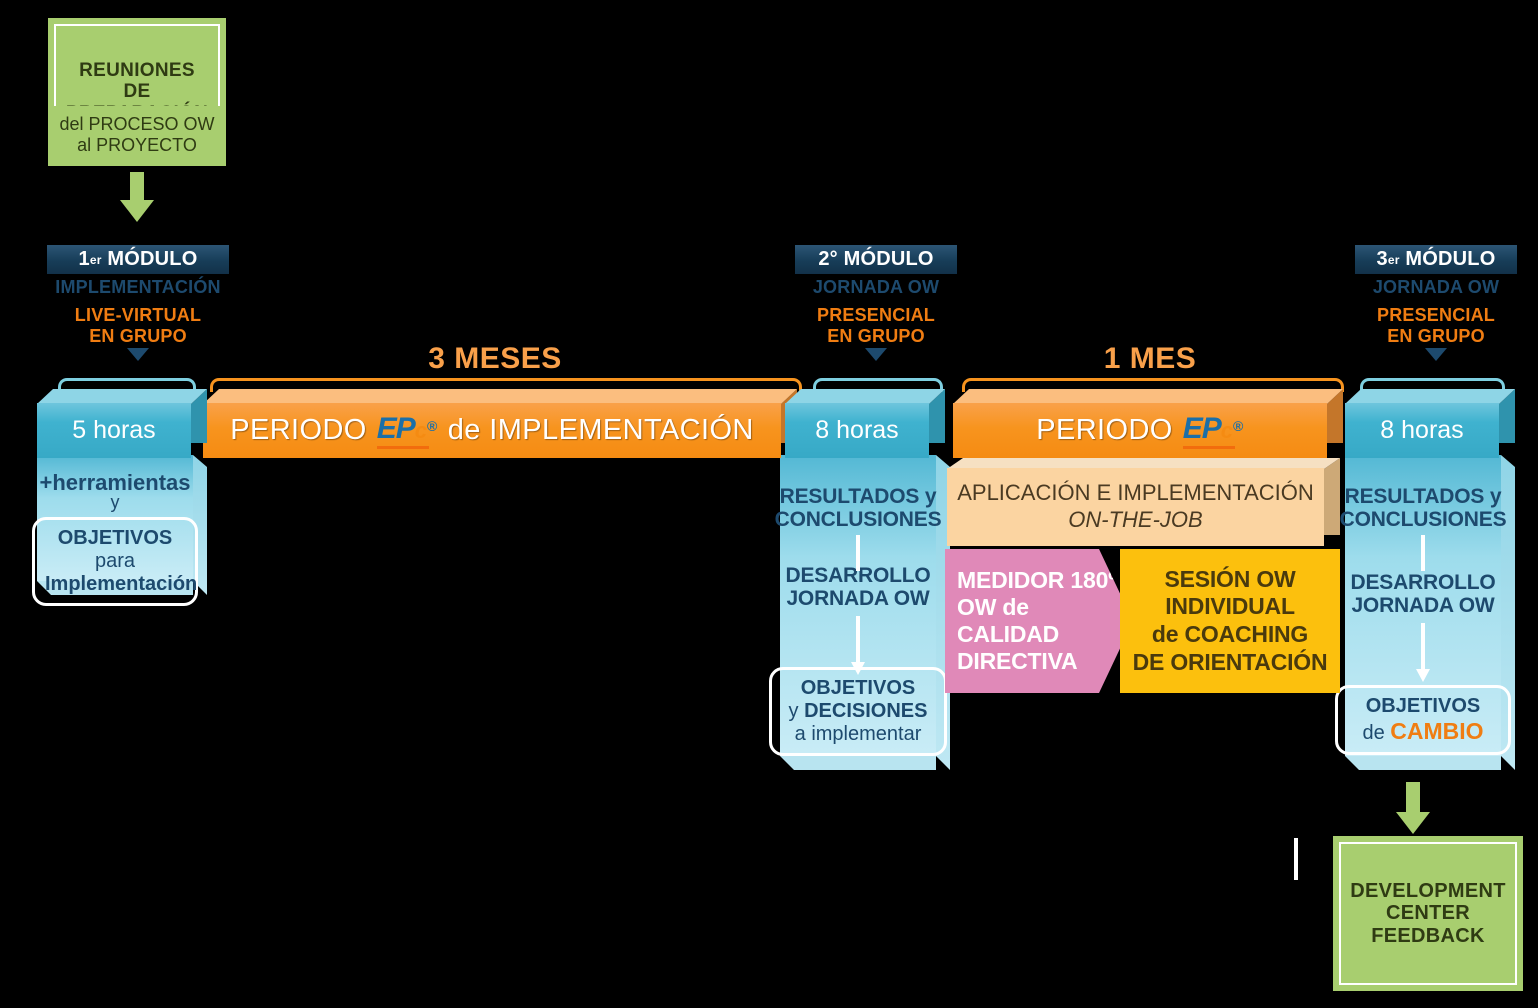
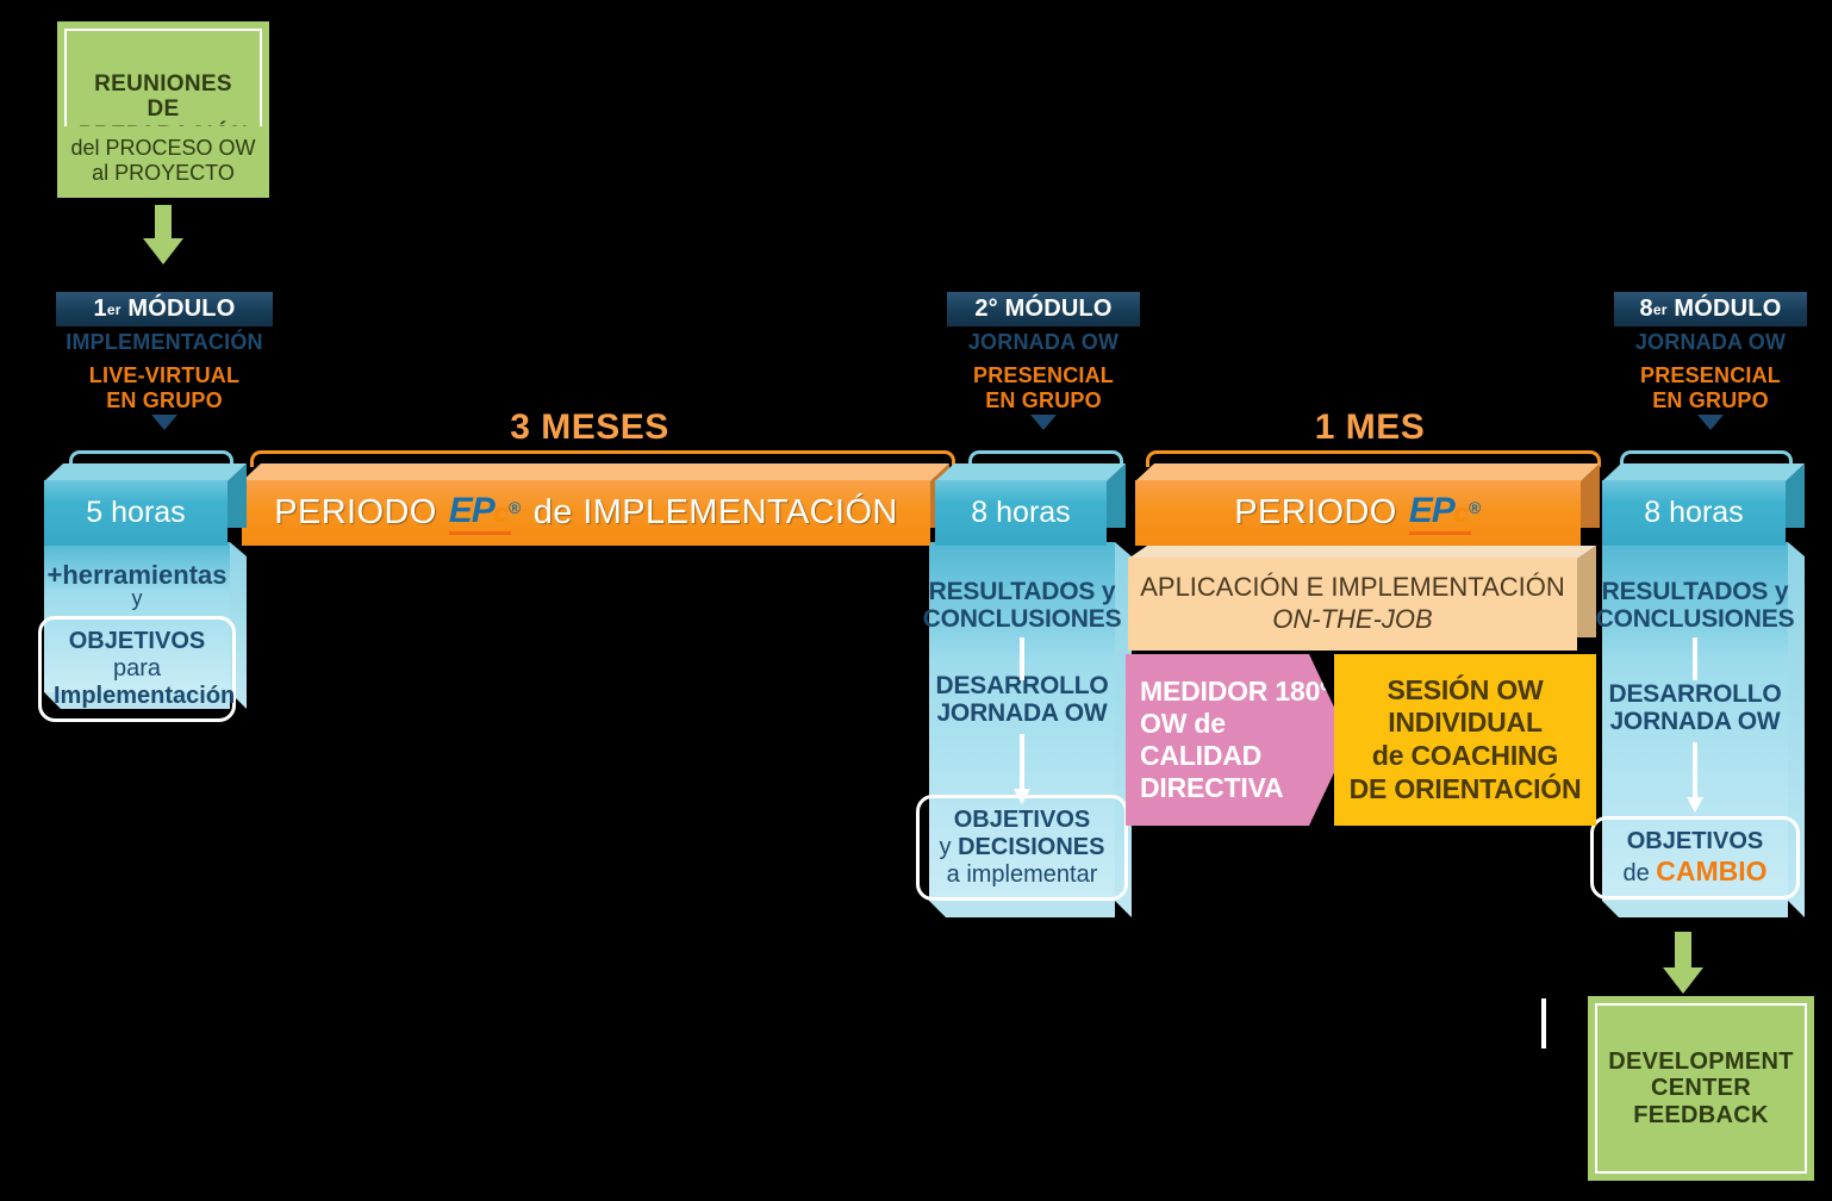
  REUNIONES
  DE
  del PROCESO OW
  al PROYECTO
  1
  er
  MÓDULO
  IMPLEMENTACIÓN
  LIVE-VIRTUAL
  EN GRUPO
  2
  °
  MÓDULO
  JORNADA OW
  PRESENCIAL
  EN GRUPO
- 3
+ 8
  er
  MÓDULO
  JORNADA OW
  PRESENCIAL
  EN GRUPO
  3 MESES
  1 MES
  +herramientas
  y
  OBJETIVOS
  para
  Implementación
  RESULTADOS y
  CONCLUSIONES
  DESARROLLO
  JORNADA OW
  OBJETIVOS
  y DECISIONES
  a implementar
  RESULTADOS y
  CONCLUSIONES
  DESARROLLO
  JORNADA OW
  OBJETIVOS
  de CAMBIO
  APLICACIÓN E IMPLEMENTACIÓN
  ON-THE-JOB
  MEDIDOR 180º
  OW de CALIDAD
  DIRECTIVA
  SESIÓN OW
  INDIVIDUAL
  de COACHING
  DE ORIENTACIÓN
  PERIODO
  EP
  c
  ®
  de IMPLEMENTACIÓN
  PERIODO
  EP
  c
  ®
  5 horas
  8 horas
  8 horas
  DEVELOPMENT
  CENTER
  FEEDBACK
